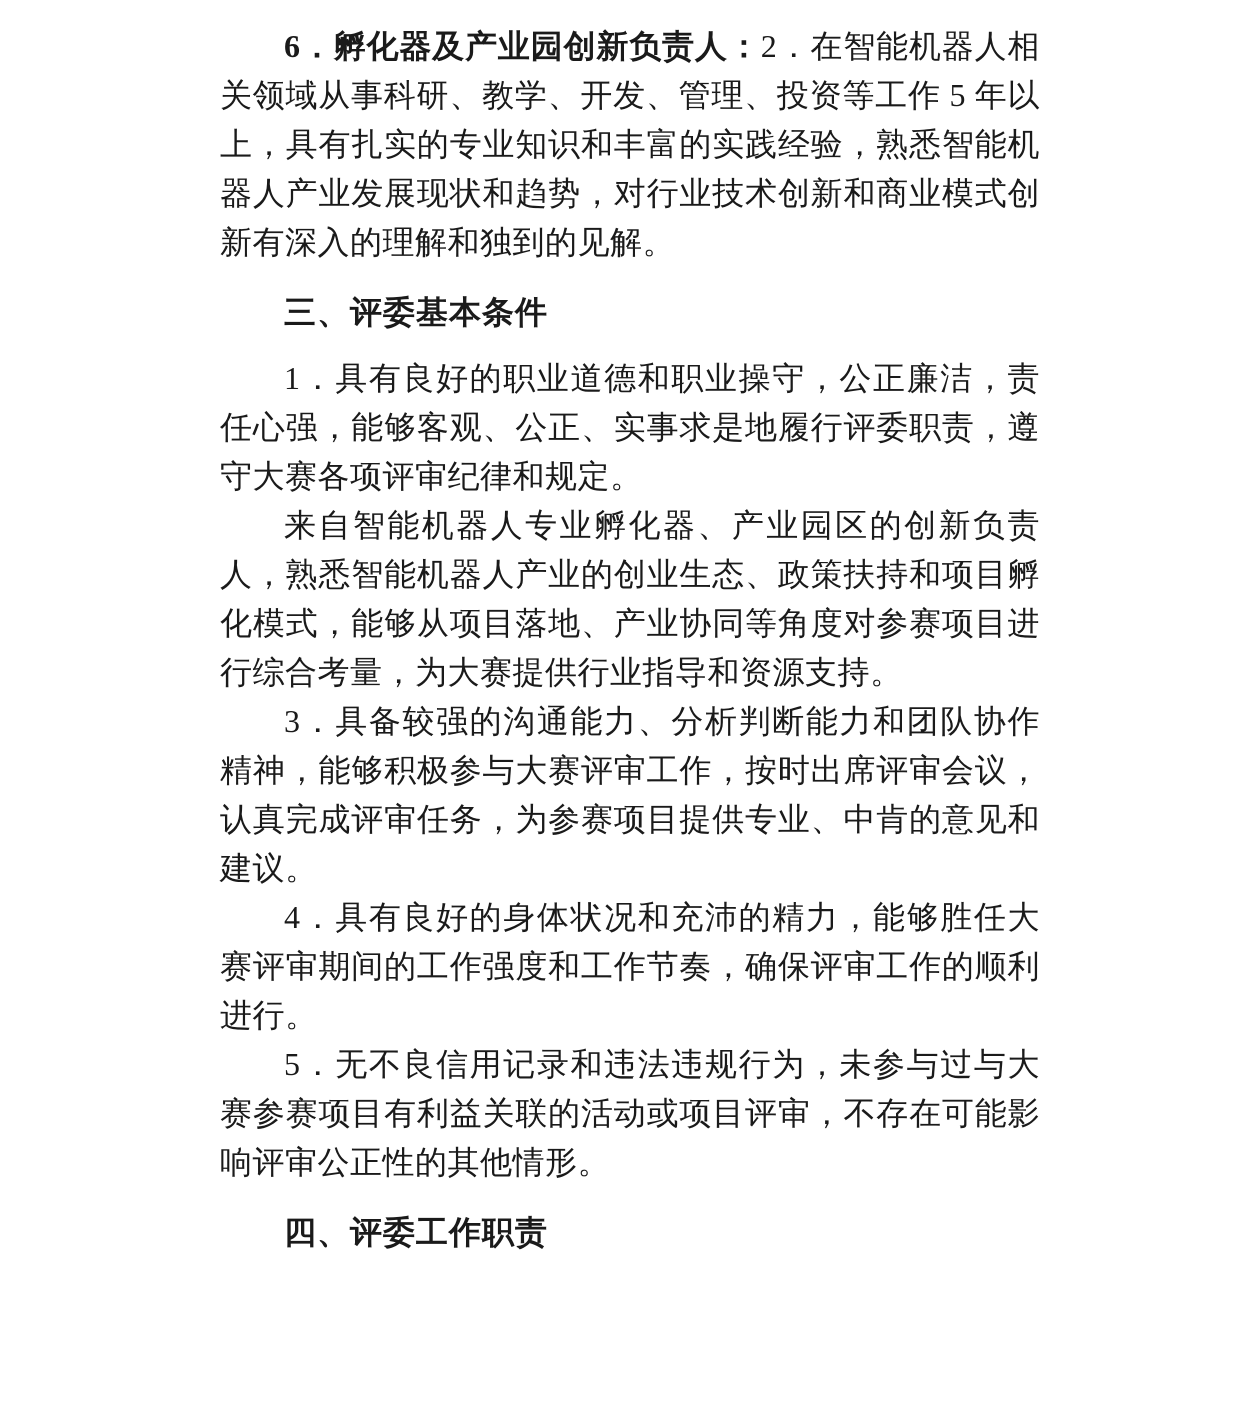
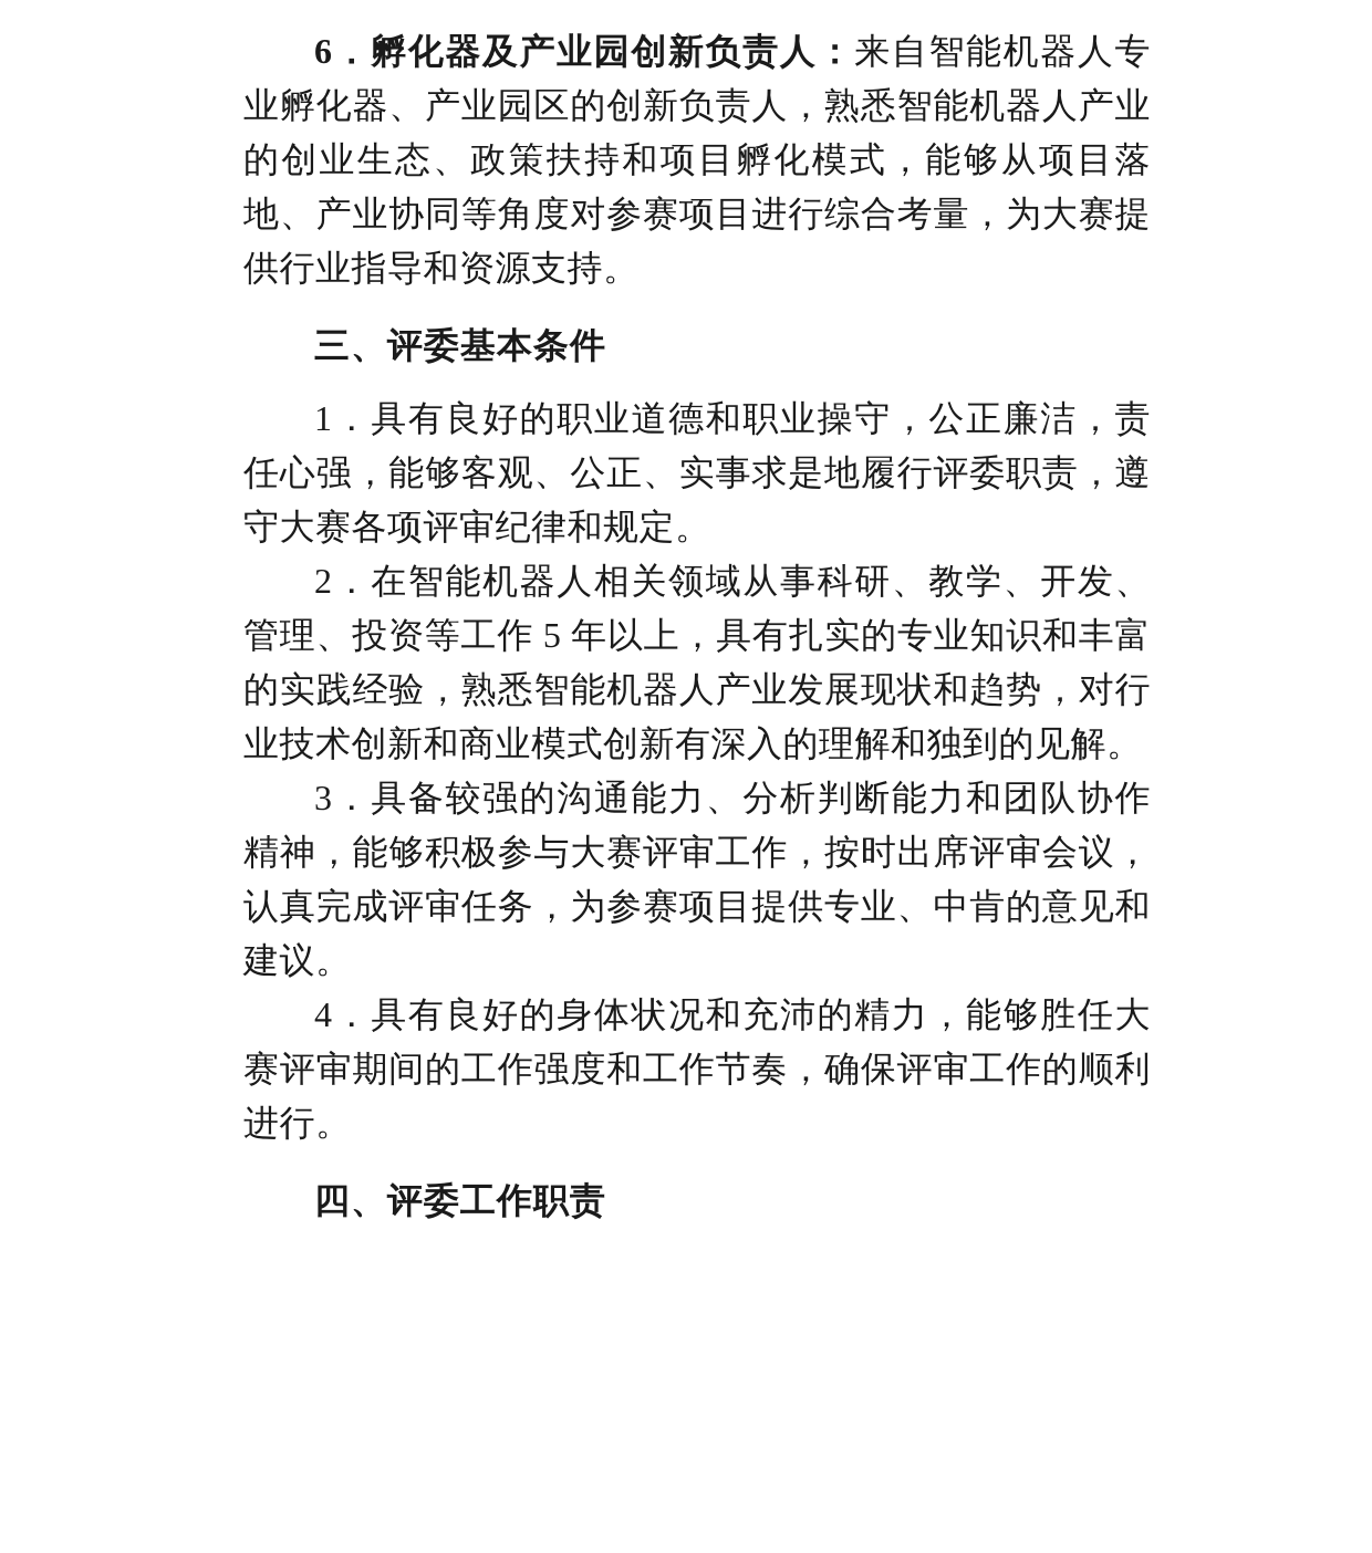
- 6．孵化器及产业园创新负责人：2．在智能机器人相关领域从事科研、教学、开发、管理、投资等工作 5 年以上，具有扎实的专业知识和丰富的实践经验，熟悉智能机器人产业发展现状和趋势，对行业技术创新和商业模式创新有深入的理解和独到的见解。
+ 6．孵化器及产业园创新负责人：来自智能机器人专业孵化器、产业园区的创新负责人，熟悉智能机器人产业的创业生态、政策扶持和项目孵化模式，能够从项目落地、产业协同等角度对参赛项目进行综合考量，为大赛提供行业指导和资源支持。
  三、评委基本条件
  1．具有良好的职业道德和职业操守，公正廉洁，责任心强，能够客观、公正、实事求是地履行评委职责，遵守大赛各项评审纪律和规定。
- 来自智能机器人专业孵化器、产业园区的创新负责人，熟悉智能机器人产业的创业生态、政策扶持和项目孵化模式，能够从项目落地、产业协同等角度对参赛项目进行综合考量，为大赛提供行业指导和资源支持。
+ 2．在智能机器人相关领域从事科研、教学、开发、管理、投资等工作 5 年以上，具有扎实的专业知识和丰富的实践经验，熟悉智能机器人产业发展现状和趋势，对行业技术创新和商业模式创新有深入的理解和独到的见解。
  3．具备较强的沟通能力、分析判断能力和团队协作精神，能够积极参与大赛评审工作，按时出席评审会议，认真完成评审任务，为参赛项目提供专业、中肯的意见和建议。
  4．具有良好的身体状况和充沛的精力，能够胜任大赛评审期间的工作强度和工作节奏，确保评审工作的顺利进行。
- 5．无不良信用记录和违法违规行为，未参与过与大赛参赛项目有利益关联的活动或项目评审，不存在可能影响评审公正性的其他情形。
  四、评委工作职责
